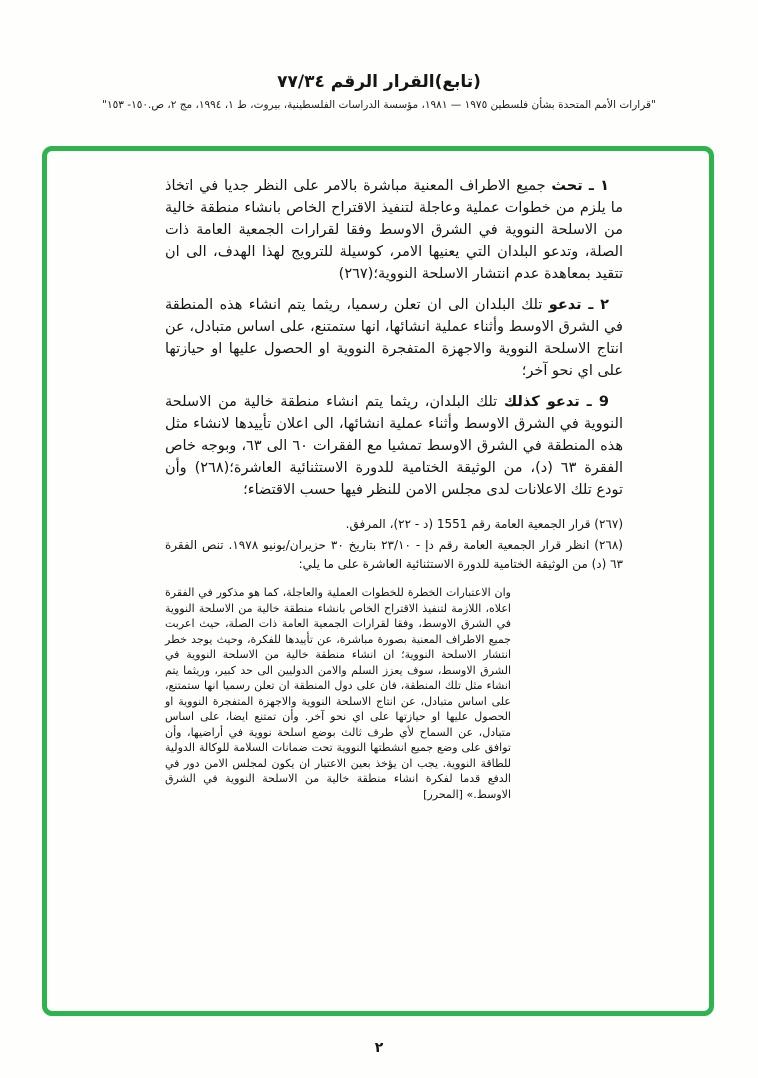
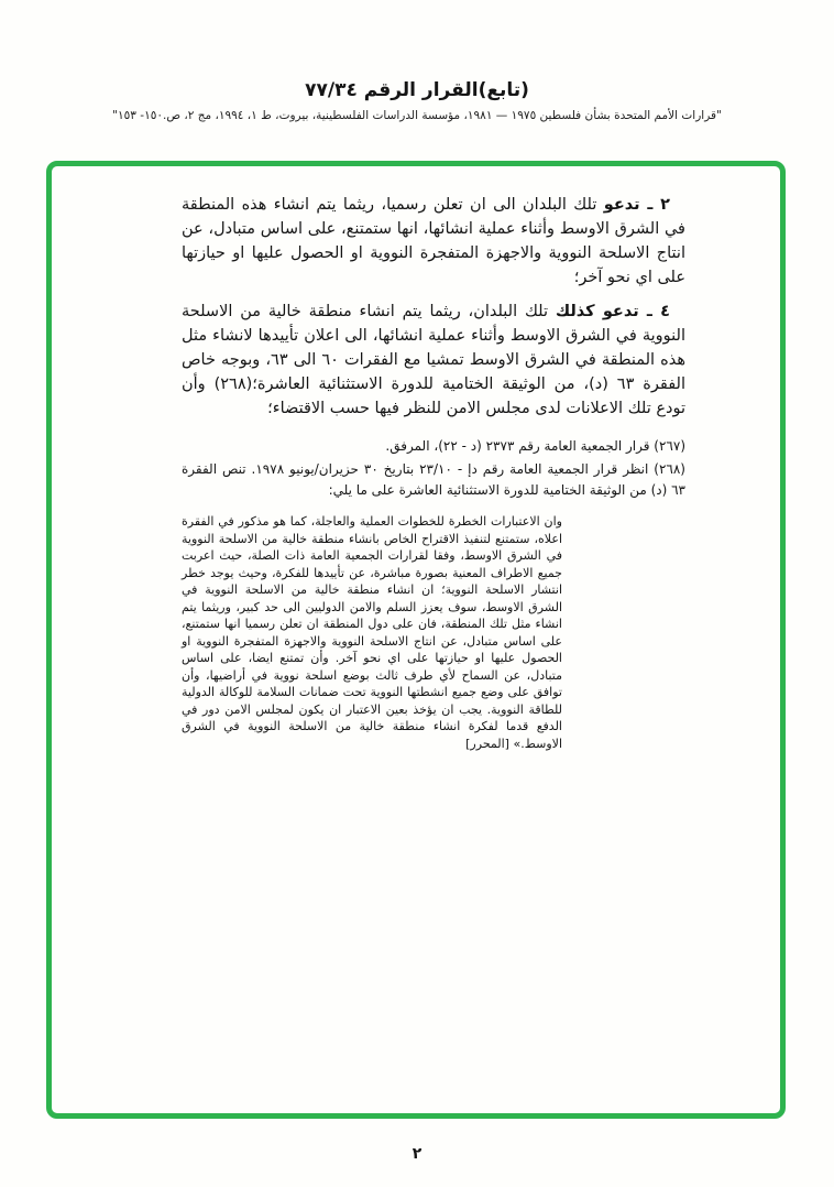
  (تابع)القرار الرقم ٧٧/٣٤
  "قرارات الأمم المتحدة بشأن فلسطين ١٩٧٥ — ١٩٨١، مؤسسة الدراسات الفلسطينية، بيروت، ط ١، ١٩٩٤، مج ٢، ص.١٥٠- ١٥٣"
- ١ ـ تحث جميع الاطراف المعنية مباشرة بالامر على النظر جديا في اتخاذ ما يلزم من خطوات عملية وعاجلة لتنفيذ الاقتراح الخاص بانشاء منطقة خالية من الاسلحة النووية في الشرق الاوسط وفقا لقرارات الجمعية العامة ذات الصلة، وتدعو البلدان التي يعنيها الامر، كوسيلة للترويج لهذا الهدف، الى ان تتقيد بمعاهدة عدم انتشار الاسلحة النووية؛(٢٦٧)
  ٢ ـ تدعو تلك البلدان الى ان تعلن رسميا، ريثما يتم انشاء هذه المنطقة في الشرق الاوسط وأثناء عملية انشائها، انها ستمتنع، على اساس متبادل، عن انتاج الاسلحة النووية والاجهزة المتفجرة النووية او الحصول عليها او حيازتها على اي نحو آخر؛
- 9 ـ تدعو كذلك تلك البلدان، ريثما يتم انشاء منطقة خالية من الاسلحة النووية في الشرق الاوسط وأثناء عملية انشائها، الى اعلان تأييدها لانشاء مثل هذه المنطقة في الشرق الاوسط تمشيا مع الفقرات ٦٠ الى ٦٣، وبوجه خاص الفقرة ٦٣ (د)، من الوثيقة الختامية للدورة الاستثنائية العاشرة؛(٢٦٨) وأن تودع تلك الاعلانات لدى مجلس الامن للنظر فيها حسب الاقتضاء؛
+ ٤ ـ تدعو كذلك تلك البلدان، ريثما يتم انشاء منطقة خالية من الاسلحة النووية في الشرق الاوسط وأثناء عملية انشائها، الى اعلان تأييدها لانشاء مثل هذه المنطقة في الشرق الاوسط تمشيا مع الفقرات ٦٠ الى ٦٣، وبوجه خاص الفقرة ٦٣ (د)، من الوثيقة الختامية للدورة الاستثنائية العاشرة؛(٢٦٨) وأن تودع تلك الاعلانات لدى مجلس الامن للنظر فيها حسب الاقتضاء؛
- (٢٦٧) قرار الجمعية العامة رقم 1551 (د - ٢٢)، المرفق.
+ (٢٦٧) قرار الجمعية العامة رقم ٢٣٧٣ (د - ٢٢)، المرفق.
  (٢٦٨) انظر قرار الجمعية العامة رقم دإ - ٢٣/١٠ بتاريخ ٣٠ حزيران/يونيو ١٩٧٨. تنص الفقرة ٦٣ (د) من الوثيقة الختامية للدورة الاستثنائية العاشرة على ما يلي:
- وان الاعتبارات الخطرة للخطوات العملية والعاجلة، كما هو مذكور في الفقرة اعلاه، اللازمة لتنفيذ الاقتراح الخاص بانشاء منطقة خالية من الاسلحة النووية في الشرق الاوسط، وفقا لقرارات الجمعية العامة ذات الصلة، حيث اعربت جميع الاطراف المعنية بصورة مباشرة، عن تأييدها للفكرة، وحيث يوجد خطر انتشار الاسلحة النووية؛ ان انشاء منطقة خالية من الاسلحة النووية في الشرق الاوسط، سوف يعزز السلم والامن الدوليين الى حد كبير، وريثما يتم انشاء مثل تلك المنطقة، فان على دول المنطقة ان تعلن رسميا انها ستمتنع، على اساس متبادل، عن انتاج الاسلحة النووية والاجهزة المتفجرة النووية او الحصول عليها او حيازتها على اي نحو آخر. وأن تمتنع ايضا، على اساس متبادل، عن السماح لأي طرف ثالث بوضع اسلحة نووية في أراضيها، وأن توافق على وضع جميع انشطتها النووية تحت ضمانات السلامة للوكالة الدولية للطاقة النووية. يجب ان يؤخذ بعين الاعتبار ان يكون لمجلس الامن دور في الدفع قدما لفكرة انشاء منطقة خالية من الاسلحة النووية في الشرق الاوسط.» [المحرر]
+ وان الاعتبارات الخطرة للخطوات العملية والعاجلة، كما هو مذكور في الفقرة اعلاه، ستمتنع لتنفيذ الاقتراح الخاص بانشاء منطقة خالية من الاسلحة النووية في الشرق الاوسط، وفقا لقرارات الجمعية العامة ذات الصلة، حيث اعربت جميع الاطراف المعنية بصورة مباشرة، عن تأييدها للفكرة، وحيث يوجد خطر انتشار الاسلحة النووية؛ ان انشاء منطقة خالية من الاسلحة النووية في الشرق الاوسط، سوف يعزز السلم والامن الدوليين الى حد كبير، وريثما يتم انشاء مثل تلك المنطقة، فان على دول المنطقة ان تعلن رسميا انها ستمتنع، على اساس متبادل، عن انتاج الاسلحة النووية والاجهزة المتفجرة النووية او الحصول عليها او حيازتها على اي نحو آخر. وأن تمتنع ايضا، على اساس متبادل، عن السماح لأي طرف ثالث بوضع اسلحة نووية في أراضيها، وأن توافق على وضع جميع انشطتها النووية تحت ضمانات السلامة للوكالة الدولية للطاقة النووية. يجب ان يؤخذ بعين الاعتبار ان يكون لمجلس الامن دور في الدفع قدما لفكرة انشاء منطقة خالية من الاسلحة النووية في الشرق الاوسط.» [المحرر]
  ٢
